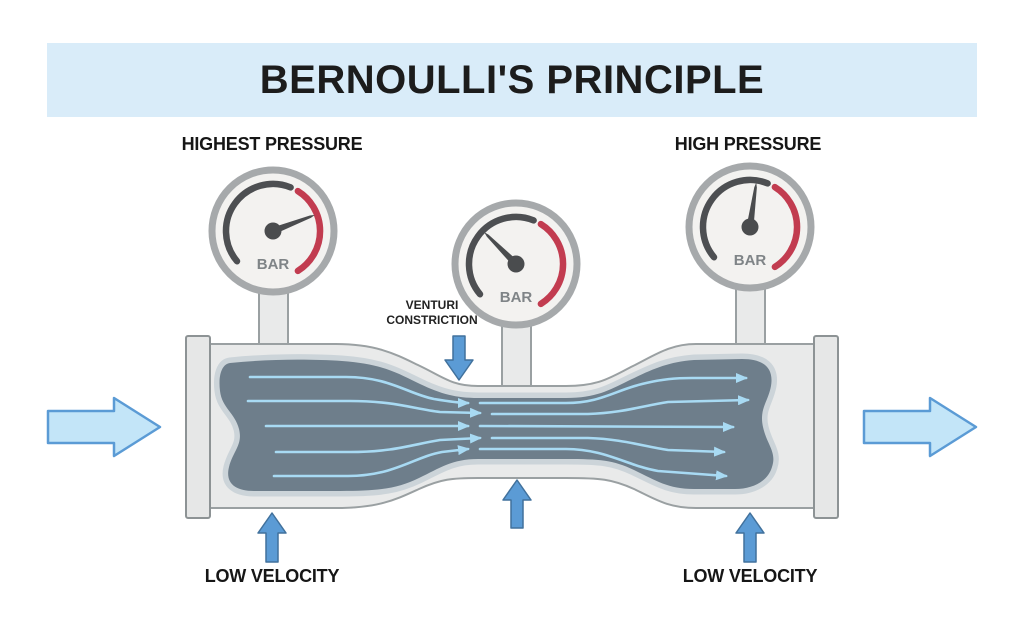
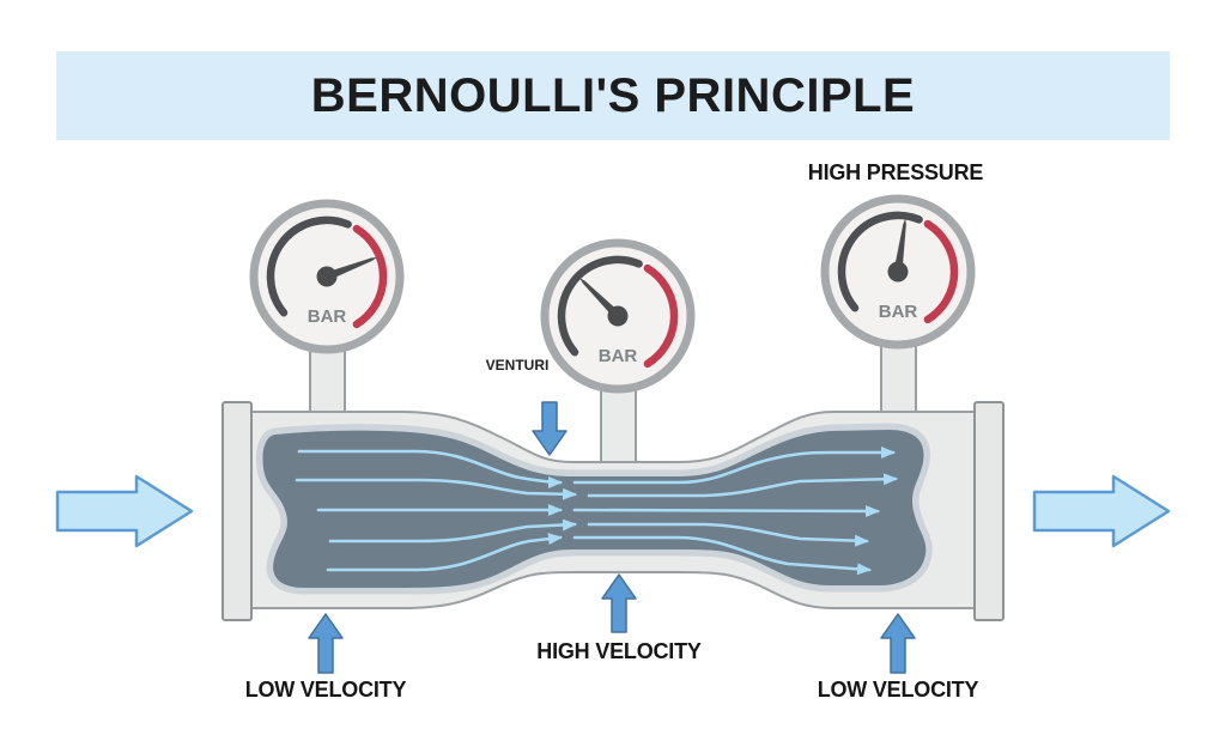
  BERNOULLI'S PRINCIPLE
  BAR
  BAR
  BAR
- HIGHEST PRESSURE
  HIGH PRESSURE
  VENTURI
- CONSTRICTION
  LOW VELOCITY
+ HIGH VELOCITY
  LOW VELOCITY
